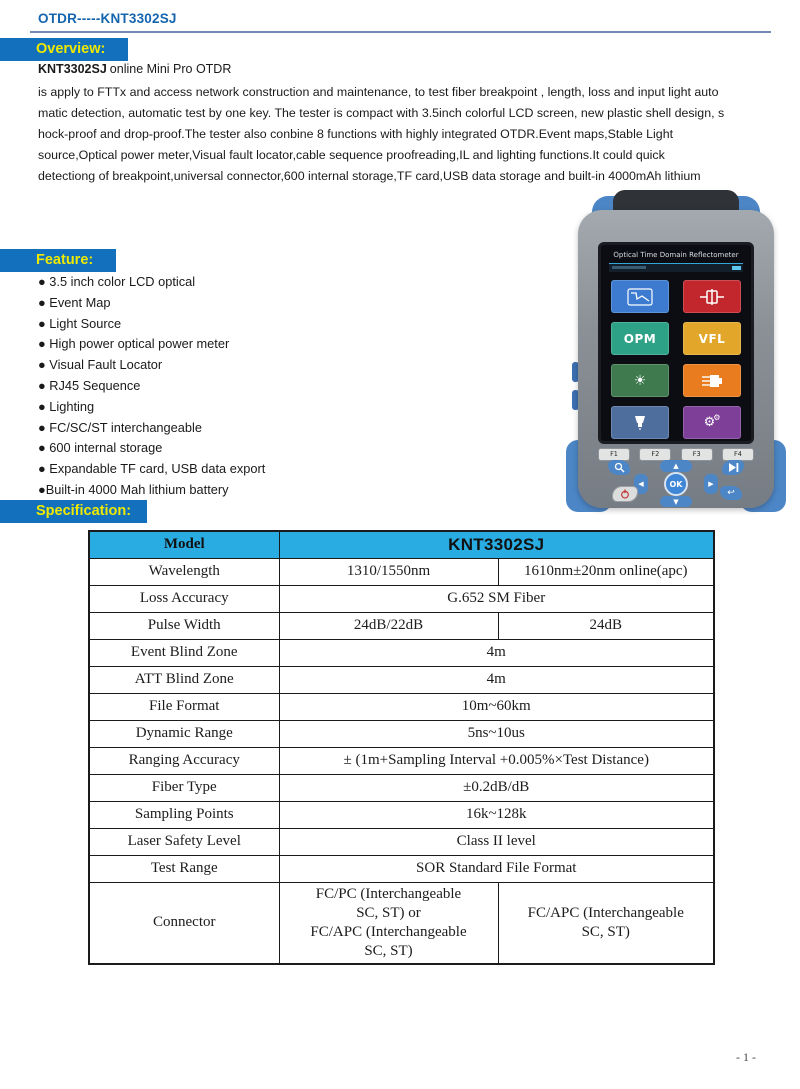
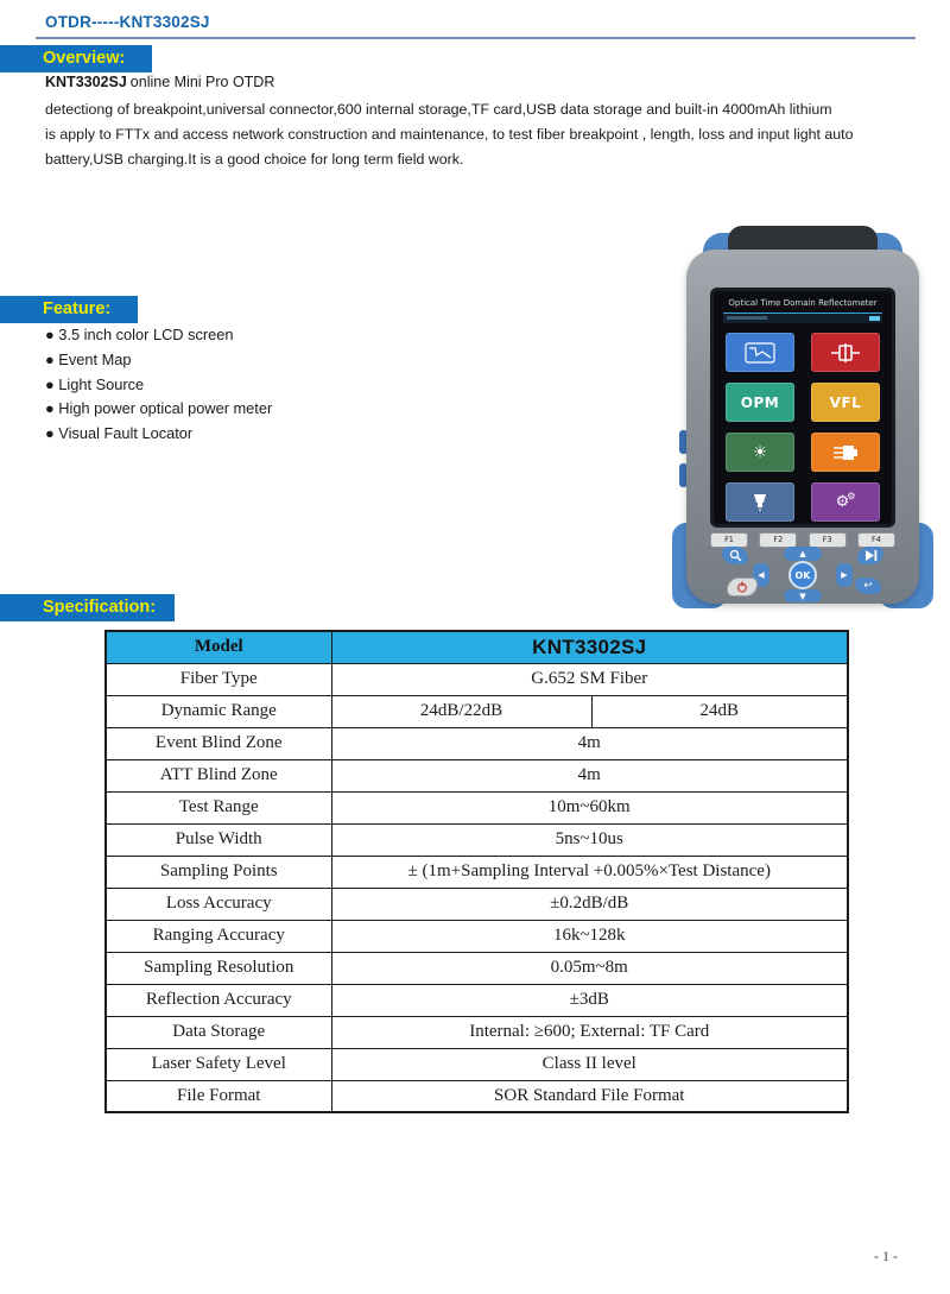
  OTDR-----KNT3302SJ
  Overview:
  KNT3302SJ online Mini Pro OTDR
- is apply to FTTx and access network construction and maintenance, to test fiber breakpoint , length, loss and input light auto
+ detectiong of breakpoint,universal connector,600 internal storage,TF card,USB data storage and built-in 4000mAh lithium
- matic detection, automatic test by one key. The tester is compact with 3.5inch colorful LCD screen, new plastic shell design, s
- hock-proof and drop-proof.The tester also conbine 8 functions with highly integrated OTDR.Event maps,Stable Light
- source,Optical power meter,Visual fault locator,cable sequence proofreading,IL and lighting functions.It could quick
- detectiong of breakpoint,universal connector,600 internal storage,TF card,USB data storage and built-in 4000mAh lithium
+ is apply to FTTx and access network construction and maintenance, to test fiber breakpoint , length, loss and input light auto
+ battery,USB charging.It is a good choice for long term field work.
  Feature:
- ● 3.5 inch color LCD optical
+ ● 3.5 inch color LCD screen
  ● Event Map
  ● Light Source
  ● High power optical power meter
  ● Visual Fault Locator
- ● RJ45 Sequence
- ● Lighting
- ● FC/SC/ST interchangeable
- ● 600 internal storage
- ● Expandable TF card, USB data export
- ●Built-in 4000 Mah lithium battery
  Specification:
  Optical Time Domain Reflectometer
  OPM
  VFL
  ☀
  ⚙
  ⚙
  F1
  F2
  F3
  F4
  ▲
  ◀
  OK
  ▶
  ▼
  ↩
  Model	KNT3302SJ
- Wavelength	1310/1550nm	1610nm±20nm online(apc)
- Loss Accuracy	G.652 SM Fiber
+ Fiber Type	G.652 SM Fiber
- Pulse Width	24dB/22dB	24dB
+ Dynamic Range	24dB/22dB	24dB
  Event Blind Zone	4m
  ATT Blind Zone	4m
- File Format	10m~60km
+ Test Range	10m~60km
- Dynamic Range	5ns~10us
+ Pulse Width	5ns~10us
- Ranging Accuracy	± (1m+Sampling Interval +0.005%×Test Distance)
+ Sampling Points	± (1m+Sampling Interval +0.005%×Test Distance)
- Fiber Type	±0.2dB/dB
+ Loss Accuracy	±0.2dB/dB
- Sampling Points	16k~128k
+ Ranging Accuracy	16k~128k
+ Sampling Resolution	0.05m~8m
+ Reflection Accuracy	±3dB
+ Data Storage	Internal: ≥600; External: TF Card
  Laser Safety Level	Class II level
- Test Range	SOR Standard File Format
+ File Format	SOR Standard File Format
- Connector	FC/PC (InterchangeableSC, ST) orFC/APC (InterchangeableSC, ST)	FC/APC (InterchangeableSC, ST)
  - 1 -
